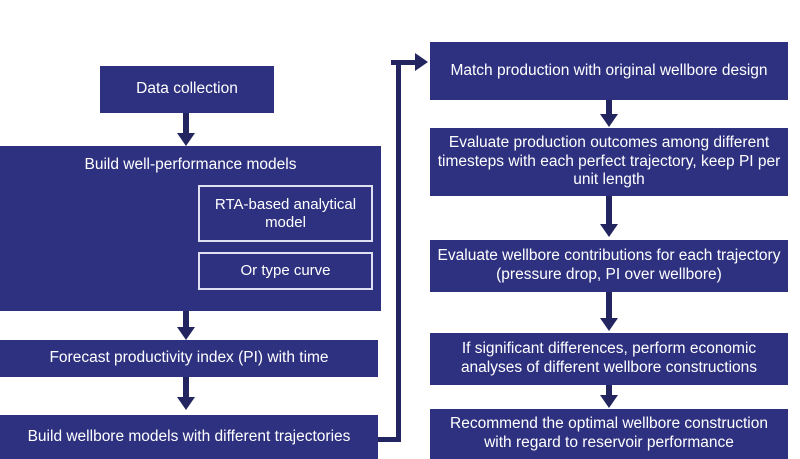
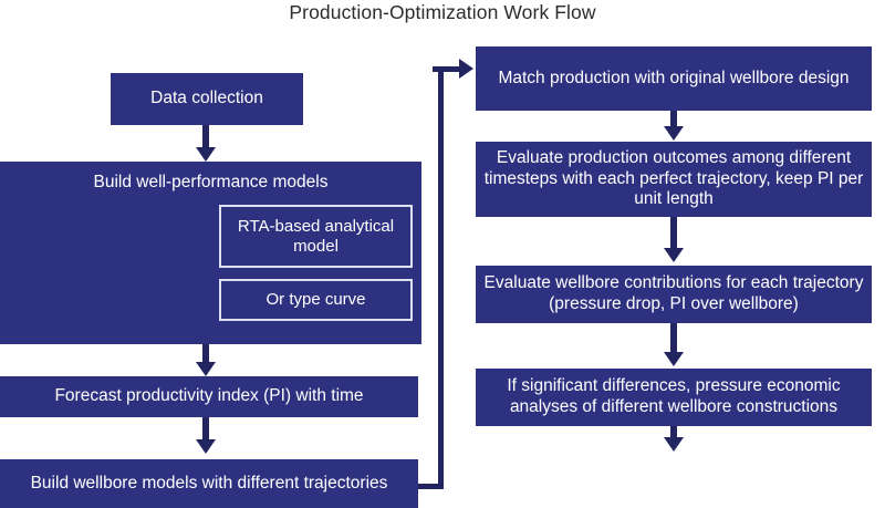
+ Production-Optimization Work Flow
  Data collection
  Build well-performance models
  RTA-based analytical model
  Or type curve
  Forecast productivity index (PI) with time
  Build wellbore models with different trajectories
  Match production with original wellbore design
  Evaluate production outcomes among different timesteps with each perfect trajectory, keep PI per unit length
  Evaluate wellbore contributions for each trajectory (pressure drop, PI over wellbore)
- If significant differences, perform economic analyses of different wellbore constructions
+ If significant differences, pressure economic analyses of different wellbore constructions
- Recommend the optimal wellbore construction with regard to reservoir performance
